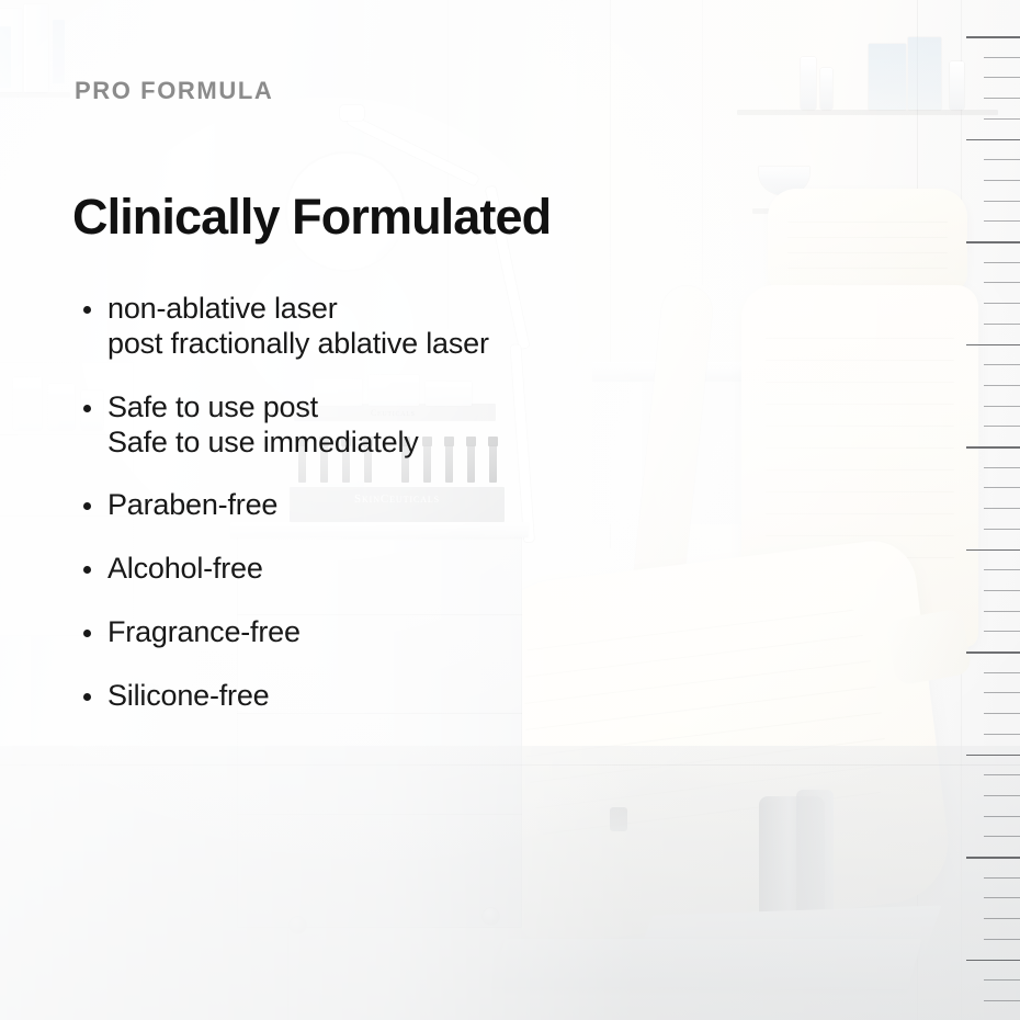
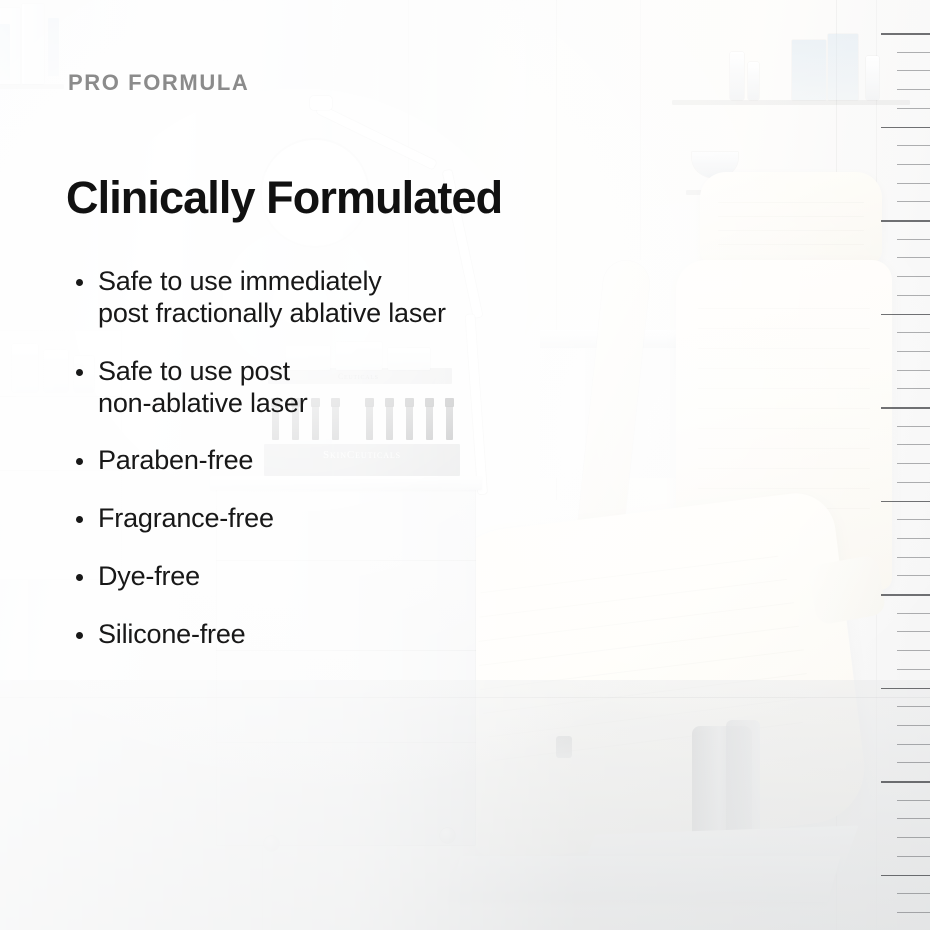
  PRO FORMULA
  Clinically Formulated
- non-ablative laser
+ Safe to use immediately
  post fractionally ablative laser
  Safe to use post
- Safe to use immediately
+ non-ablative laser
  Paraben-free
- Alcohol-free
  Fragrance-free
+ Dye-free
  Silicone-free
